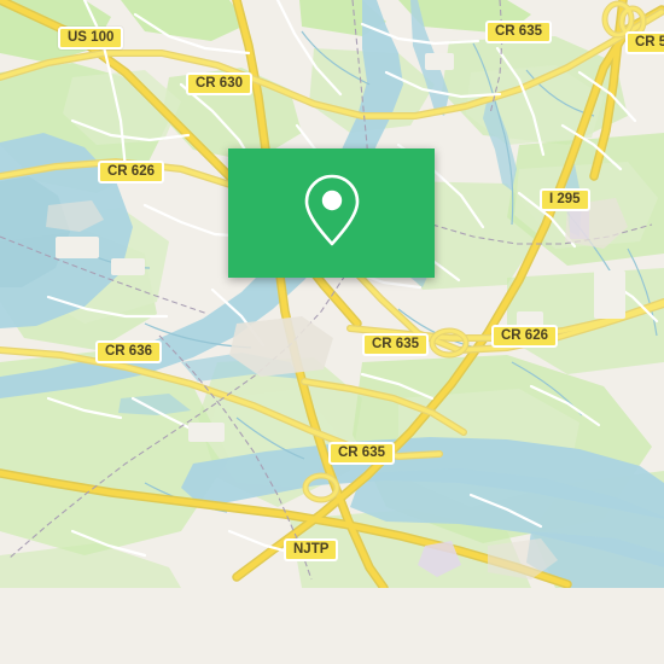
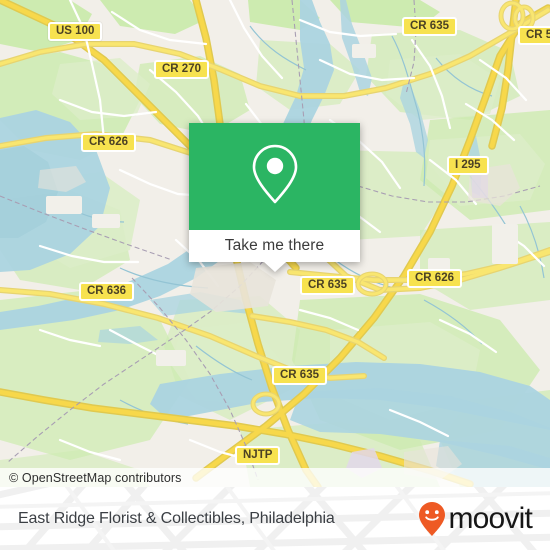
  US 100
- CR 630
+ CR 270
  CR 635
  CR 626
  I 295
  CR 635
  CR 626
  CR 636
  CR 635
  NJTP
+ © OpenStreetMap contributors
+ Take me there
+ East Ridge Florist & Collectibles, Philadelphia
+ moovit
